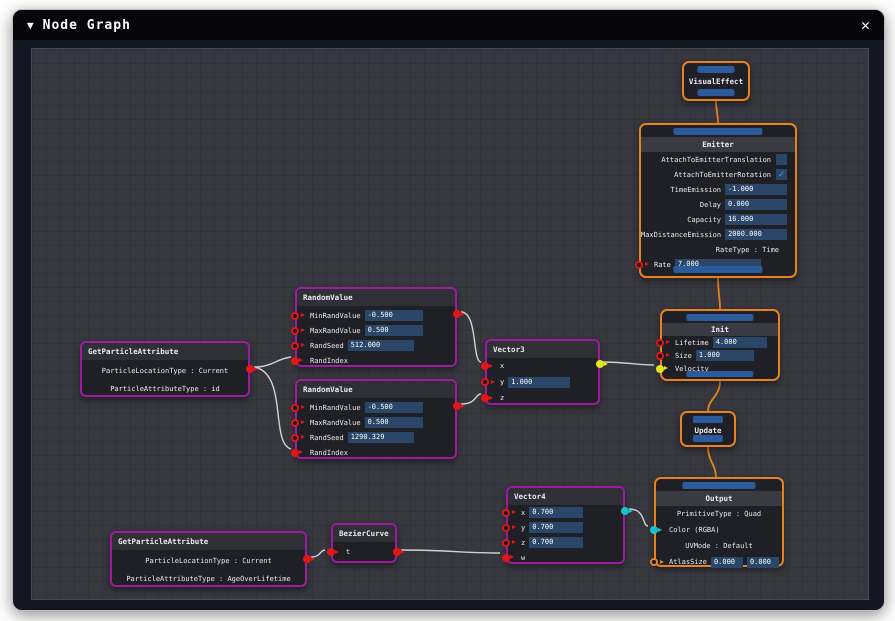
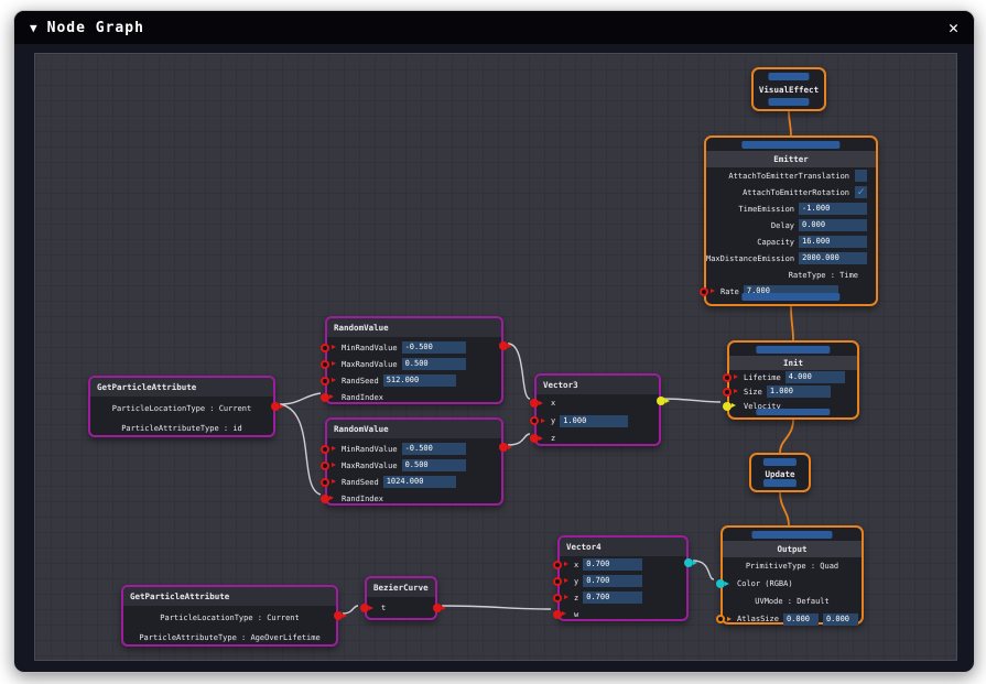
  ▼
  Node Graph
  ✕
  VisualEffect
  Emitter
  AttachToEmitterTranslation
  AttachToEmitterRotation
  ✓
  TimeEmission
  -1.000
  Delay
  0.000
  Capacity
  16.000
  MaxDistanceEmission
  2000.000
  RateType : Time
  Rate
  7.000
  Init
  Lifetime
  4.000
  Size
  1.000
  Velocity
  Update
  Output
  PrimitiveType : Quad
  Color (RGBA)
  UVMode : Default
  AtlasSize
  0.000
  0.000
  GetParticleAttribute
  ParticleLocationType : Current
  ParticleAttributeType : id
  RandomValue
  MinRandValue
  -0.500
  MaxRandValue
  0.500
  RandSeed
  512.000
  RandIndex
  RandomValue
  MinRandValue
  -0.500
  MaxRandValue
  0.500
  RandSeed
- 1290.329
+ 1024.000
  RandIndex
  Vector3
  x
  y
  1.000
  z
  Vector4
  x
  0.700
  y
  0.700
  z
  0.700
  w
  BezierCurve
  t
  GetParticleAttribute
  ParticleLocationType : Current
  ParticleAttributeType : AgeOverLifetime
